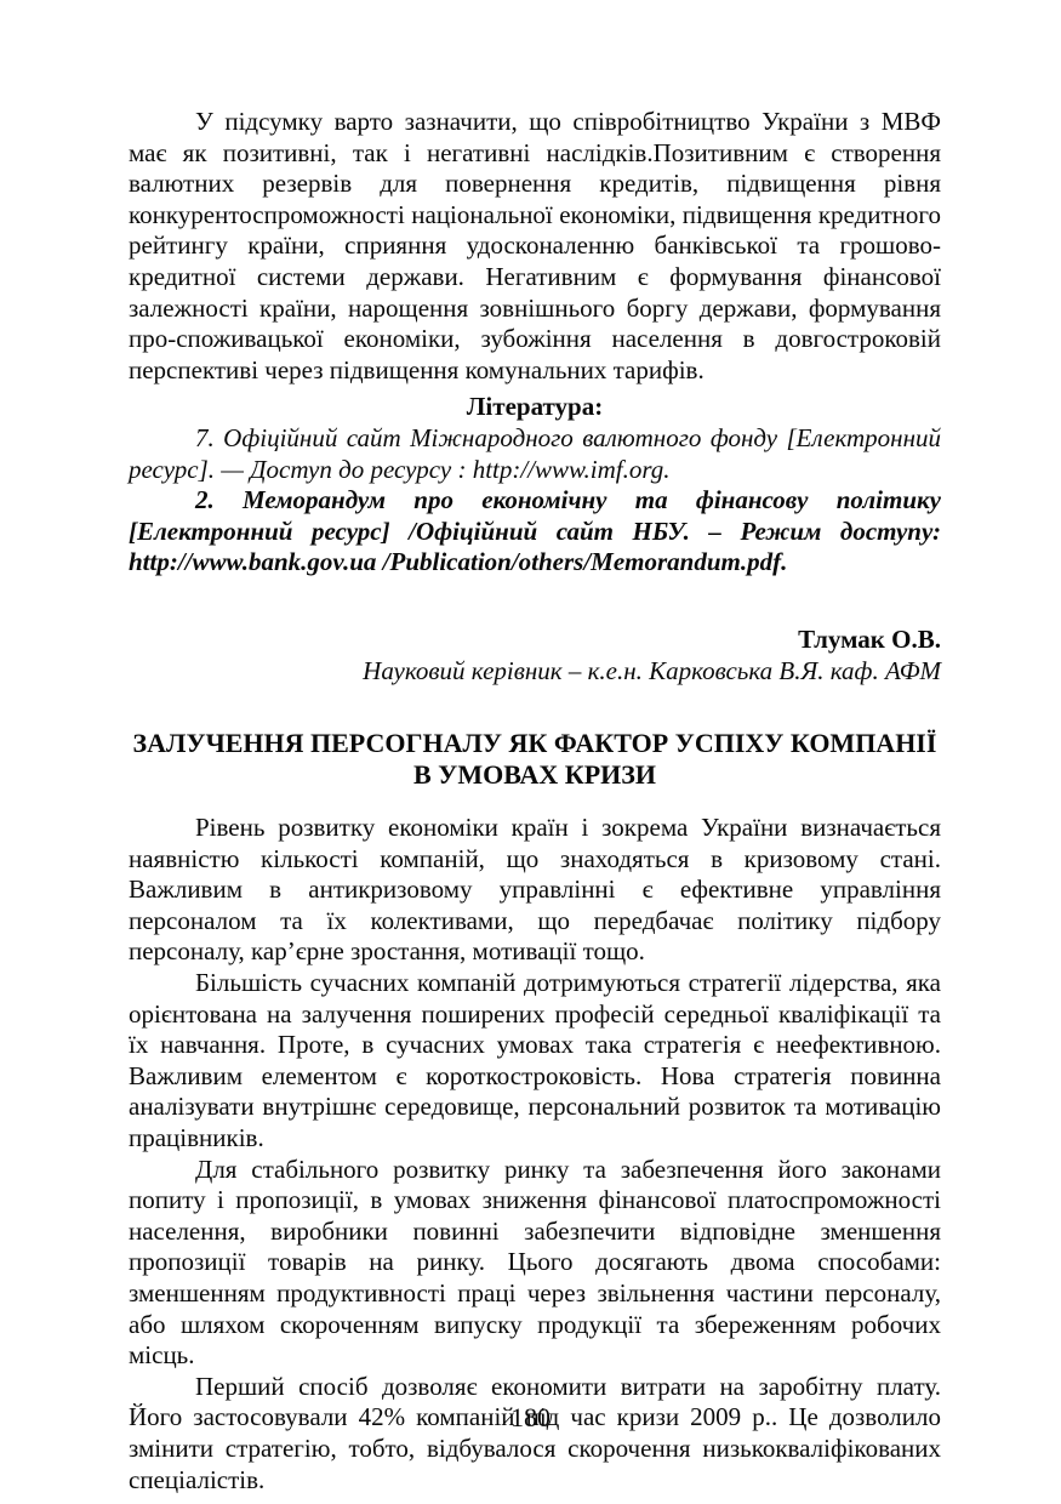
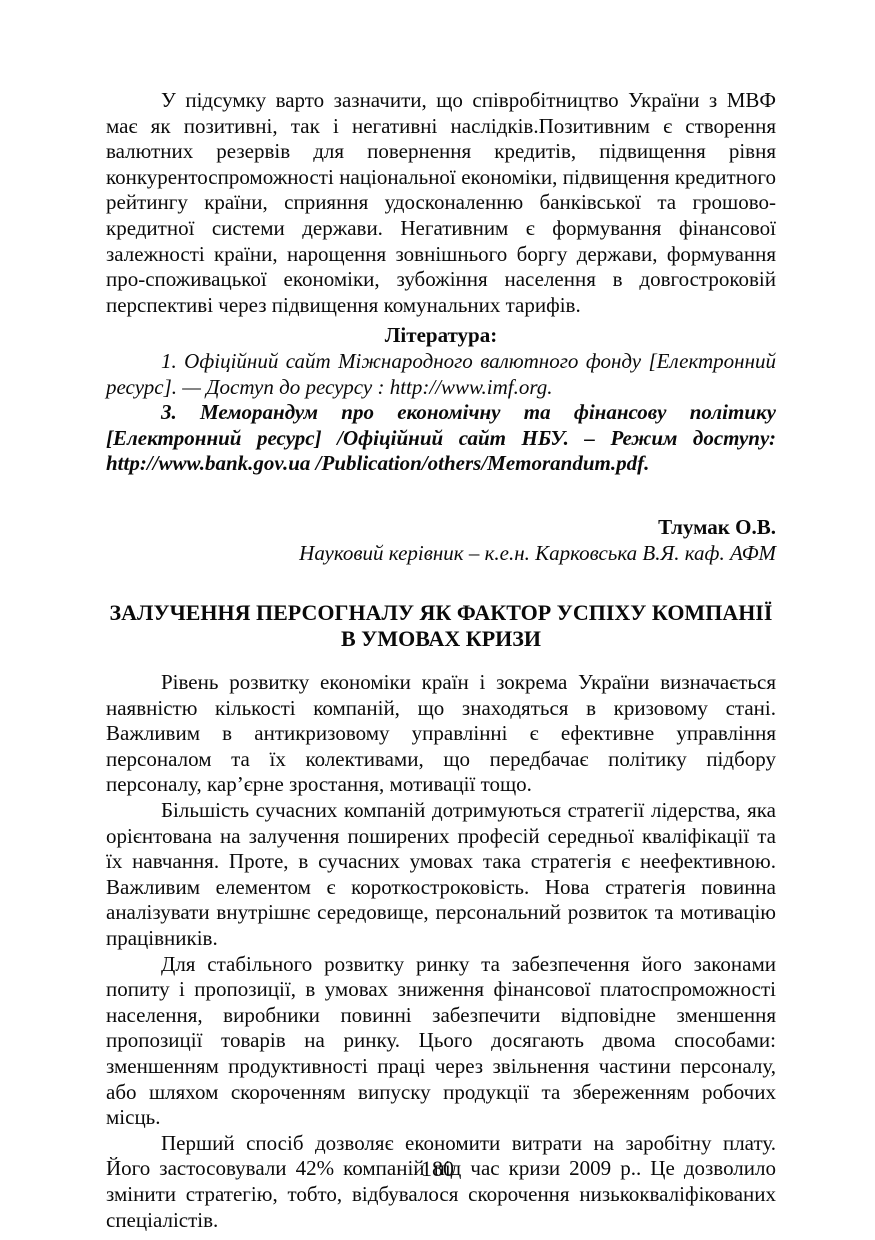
  У підсумку варто зазначити, що співробітництво України з МВФ має як позитивні, так і негативні наслідків.Позитивним є створення валютних резервів для повернення кредитів, підвищення рівня конкурентоспроможності національної економіки, підвищення кредитного рейтингу країни, сприяння удосконаленню банківської та грошово-кредитної системи держави. Негативним є формування фінансової залежності країни, нарощення зовнішнього боргу держави, формування про-споживацької економіки, зубожіння населення в довгостроковій перспективі через підвищення комунальних тарифів.
  Література:
- 7. Офіційний сайт Міжнародного валютного фонду [Електронний ресурс]. — Доступ до ресурсу : http://www.imf.org.
+ 1. Офіційний сайт Міжнародного валютного фонду [Електронний ресурс]. — Доступ до ресурсу : http://www.imf.org.
- 2. Меморандум про економічну та фінансову політику [Електронний ресурс] /Офіційний сайт НБУ. – Режим доступу: http://www.bank.gov.ua /Publication/others/Memorandum.pdf.
+ 3. Меморандум про економічну та фінансову політику [Електронний ресурс] /Офіційний сайт НБУ. – Режим доступу: http://www.bank.gov.ua /Publication/others/Memorandum.pdf.
  Тлумак О.В.
  Науковий керівник – к.е.н. Карковська В.Я. каф. АФМ
  ЗАЛУЧЕННЯ ПЕРСОГНАЛУ ЯК ФАКТОР УСПІХУ КОМПАНІЇ
  В УМОВАХ КРИЗИ
  Рівень розвитку економіки країн і зокрема України визначається наявністю кількості компаній, що знаходяться в кризовому стані. Важливим в антикризовому управлінні є ефективне управління персоналом та їх колективами, що передбачає політику підбору персоналу, кар’єрне зростання, мотивації тощо.
  Більшість сучасних компаній дотримуються стратегії лідерства, яка орієнтована на залучення поширених професій середньої кваліфікації та їх навчання. Проте, в сучасних умовах така стратегія є неефективною. Важливим елементом є короткостроковість. Нова стратегія повинна аналізувати внутрішнє середовище, персональний розвиток та мотивацію працівників.
  Для стабільного розвитку ринку та забезпечення його законами попиту і пропозиції, в умовах зниження фінансової платоспроможності населення, виробники повинні забезпечити відповідне зменшення пропозиції товарів на ринку. Цього досягають двома способами: зменшенням продуктивності праці через звільнення частини персоналу, або шляхом скороченням випуску продукції та збереженням робочих місць.
  Перший спосіб дозволяє економити витрати на заробітну плату. Його застосовували 42% компаній під час кризи 2009 р.. Це дозволило змінити стратегію, тобто, відбувалося скорочення низькокваліфікованих спеціалістів.
  180
